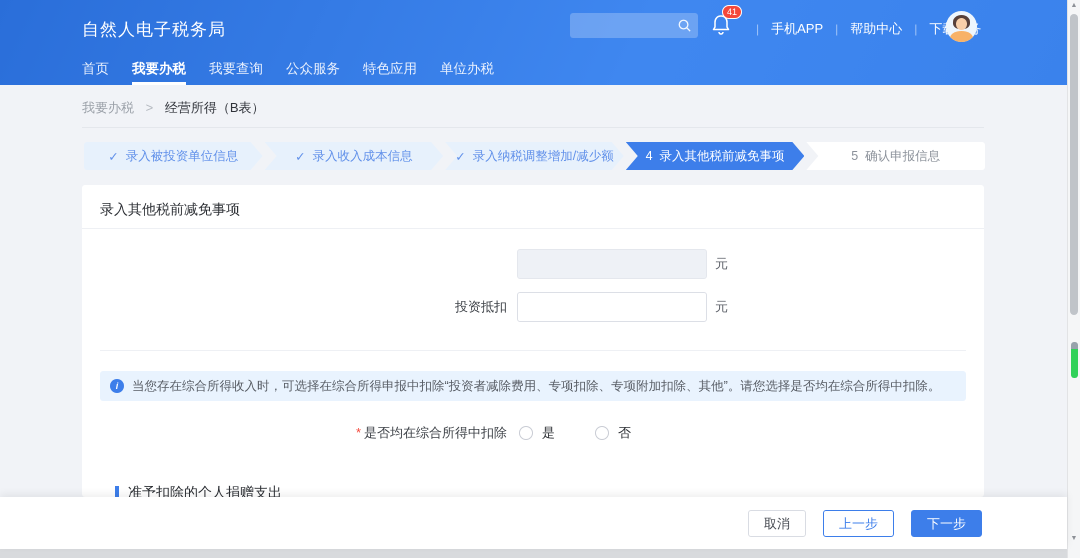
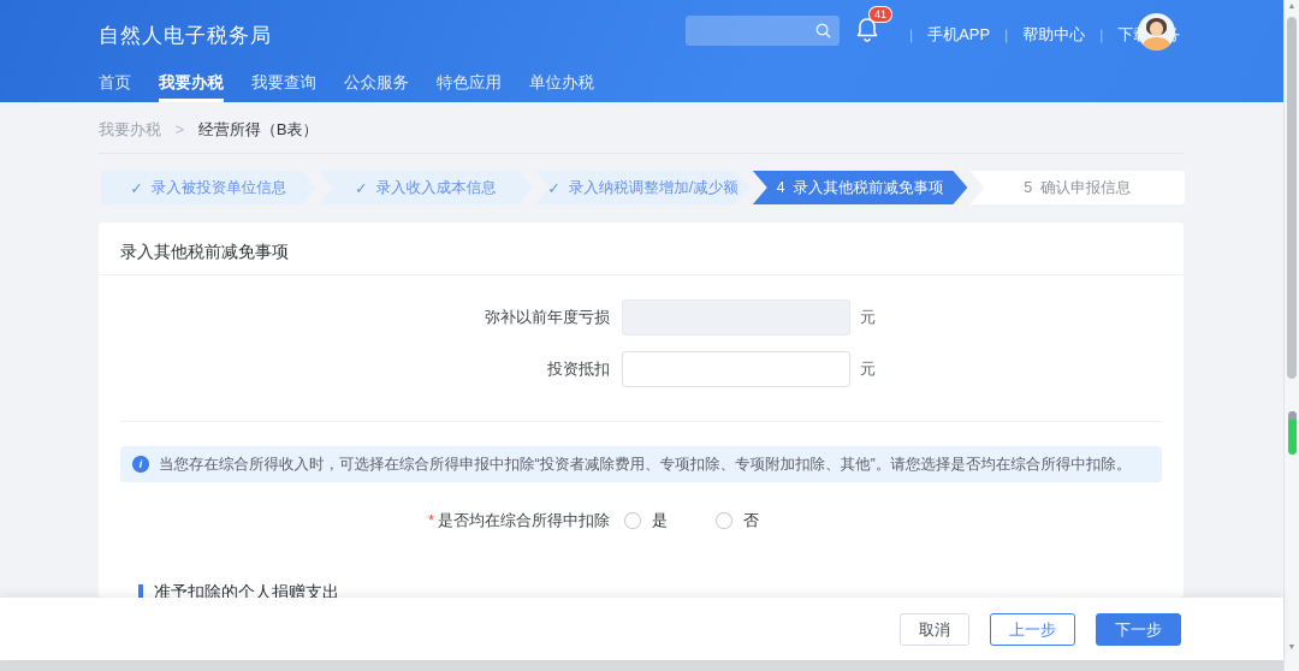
  自然人电子税务局
  41
  |
  手机APP
  |
  帮助中心
  |
  首页
  我要办税
  我要查询
  公众服务
  特色应用
  单位办税
  我要办税 > 经营所得（B表）
  ✓
  录入被投资单位信息
  ✓
  录入收入成本信息
  ✓
  录入纳税调整增加/减少额
  4
  录入其他税前减免事项
  5
  确认申报信息
  录入其他税前减免事项
+ 弥补以前年度亏损
  元
  投资抵扣
  元
  i
  当您存在综合所得收入时，可选择在综合所得申报中扣除“投资者减除费用、专项扣除、专项附加扣除、其他”。请您选择是否均在综合所得中扣除。
  * 是否均在综合所得中扣除
  是
  否
  准予扣除的个人捐赠支出
  取消
  上一步
  下一步
